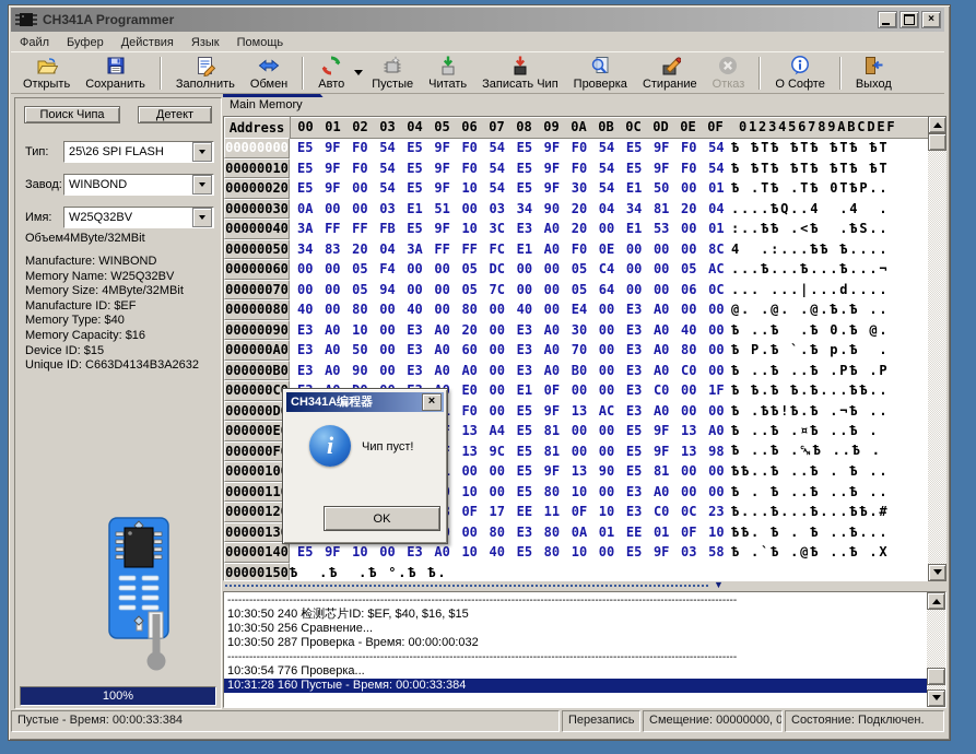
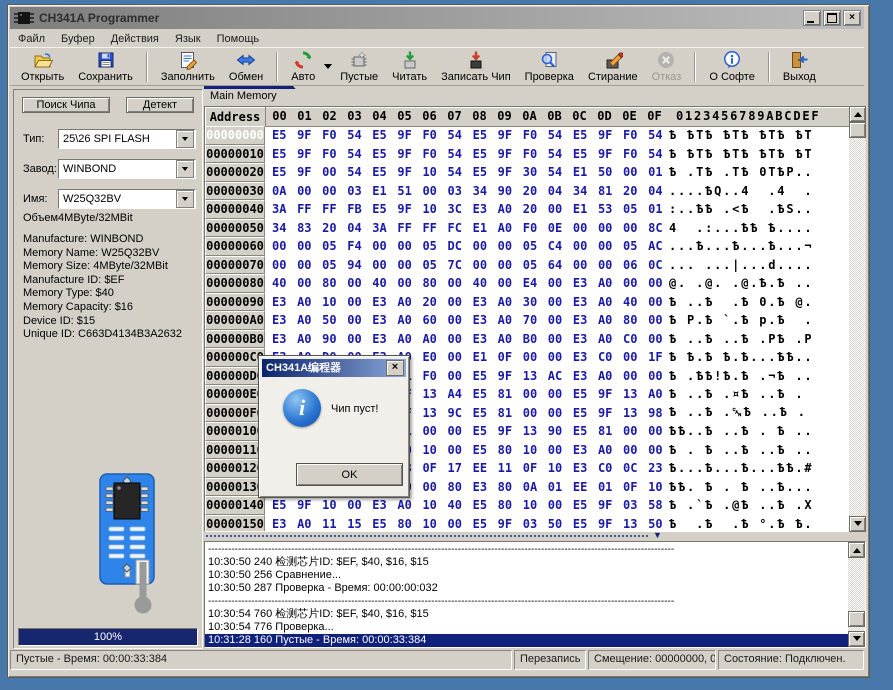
  CH341A Programmer
  ×
  Файл
  Буфер
  Действия
  Язык
  Помощь
  Открыть
  Сохранить
  Заполнить
  Обмен
  Авто
  Пустые
  Читать
  Записать Чип
  Проверка
  Стирание
  Отказ
  О Софте
  Выход
  Поиск Чипа
  Детект
  Тип:
  25\26 SPI FLASH
  Завод:
  WINBOND
  Имя:
  W25Q32BV
  Объем4MByte/32MBit
  Manufacture: WINBOND
  Memory Name: W25Q32BV
  Memory Size: 4MByte/32MBit
  Manufacture ID: $EF
  Memory Type: $40
  Memory Capacity: $16
  Device ID: $15
  Unique ID: C663D4134B3A2632
  100%
  Main Memory
  Address
  00
  01
  02
  03
  04
  05
  06
  07
  08
  09
  0A
  0B
  0C
  0D
  0E
  0F
  0123456789ABCDEF
  00000000
  E5 9F F0 54 E5 9F F0 54 E5 9F F0 54 E5 9F F0 54
  Ѣ ѢТѢ ѢТѢ ѢТѢ ѢТ
  00000010
  E5 9F F0 54 E5 9F F0 54 E5 9F F0 54 E5 9F F0 54
  Ѣ ѢТѢ ѢТѢ ѢТѢ ѢТ
  00000020
  E5 9F 00 54 E5 9F 10 54 E5 9F 30 54 E1 50 00 01
  Ѣ .ТѢ .ТѢ 0ТѢP..
  00000030
  0A 00 00 03 E1 51 00 03 34 90 20 04 34 81 20 04
  ....ѢQ..4 .4 .
  00000040
- 3A FF FF FB E5 9F 10 3C E3 A0 20 00 E1 53 00 01
+ 3A FF FF FB E5 9F 10 3C E3 A0 20 00 E1 53 05 01
  :..ѢѢ .<Ѣ .ѢS..
  00000050
  34 83 20 04 3A FF FF FC E1 A0 F0 0E 00 00 00 8C
  4 .:...ѢѢ Ѣ....
  00000060
  00 00 05 F4 00 00 05 DC 00 00 05 C4 00 00 05 AC
  ...Ѣ...Ѣ...Ѣ...¬
  00000070
  00 00 05 94 00 00 05 7C 00 00 05 64 00 00 06 0C
  ... ...|...d....
  00000080
  40 00 80 00 40 00 80 00 40 00 E4 00 E3 A0 00 00
  @. .@. .@.Ѣ.Ѣ ..
  00000090
  E3 A0 10 00 E3 A0 20 00 E3 A0 30 00 E3 A0 40 00
  Ѣ ..Ѣ .Ѣ 0.Ѣ @.
  000000A0
  E3 A0 50 00 E3 A0 60 00 E3 A0 70 00 E3 A0 80 00
  Ѣ P.Ѣ `.Ѣ p.Ѣ .
  000000B0
  E3 A0 90 00 E3 A0 A0 00 E3 A0 B0 00 E3 A0 C0 00
  Ѣ ..Ѣ ..Ѣ .PѢ .P
  000000C
  Ѣ Ѣ.Ѣ Ѣ.Ѣ...ѢѢ..
  000000D
  Ѣ .ѢѢ!Ѣ.Ѣ .¬Ѣ ..
  000000E
  Ѣ ..Ѣ .¤Ѣ ..Ѣ .
  000000F
  Ѣ ..Ѣ .␘Ѣ ..Ѣ .
  0000010
  ѢѢ..Ѣ ..Ѣ . Ѣ ..
  0000011
  Ѣ . Ѣ ..Ѣ ..Ѣ ..
  0000012
  Ѣ...Ѣ...Ѣ...ѢѢ.#
  0000013
  ѢѢ. Ѣ . Ѣ ..Ѣ...
  00000140
  E5 9F 10 00 E3 A0 10 40 E5 80 10 00 E5 9F 03 58
  Ѣ .`Ѣ .@Ѣ ..Ѣ .X
  00000150
+ E3 A0 11 15 E5 80 10 00 E5 9F 03 50 E5 9F 13 50
  Ѣ .Ѣ .Ѣ °.Ѣ Ѣ.
  ▼
  --------------------------------------------------------------------------------------------------------------------------------------------
  10:30:50 240 检测芯片ID: $EF, $40, $16, $15
  10:30:50 256 Сравнение...
  10:30:50 287 Проверка - Время: 00:00:00:032
  --------------------------------------------------------------------------------------------------------------------------------------------
+ 10:30:54 760 检测芯片ID: $EF, $40, $16, $15
  10:30:54 776 Проверка...
  10:31:28 160 Пустые - Время: 00:00:33:384
  Пустые - Время: 00:00:33:384
  Перезапись
  Смещение: 00000000, 0
  Состояние: Подключен.
  CH341A编程器
  ×
  i
  Чип пуст!
  OK
